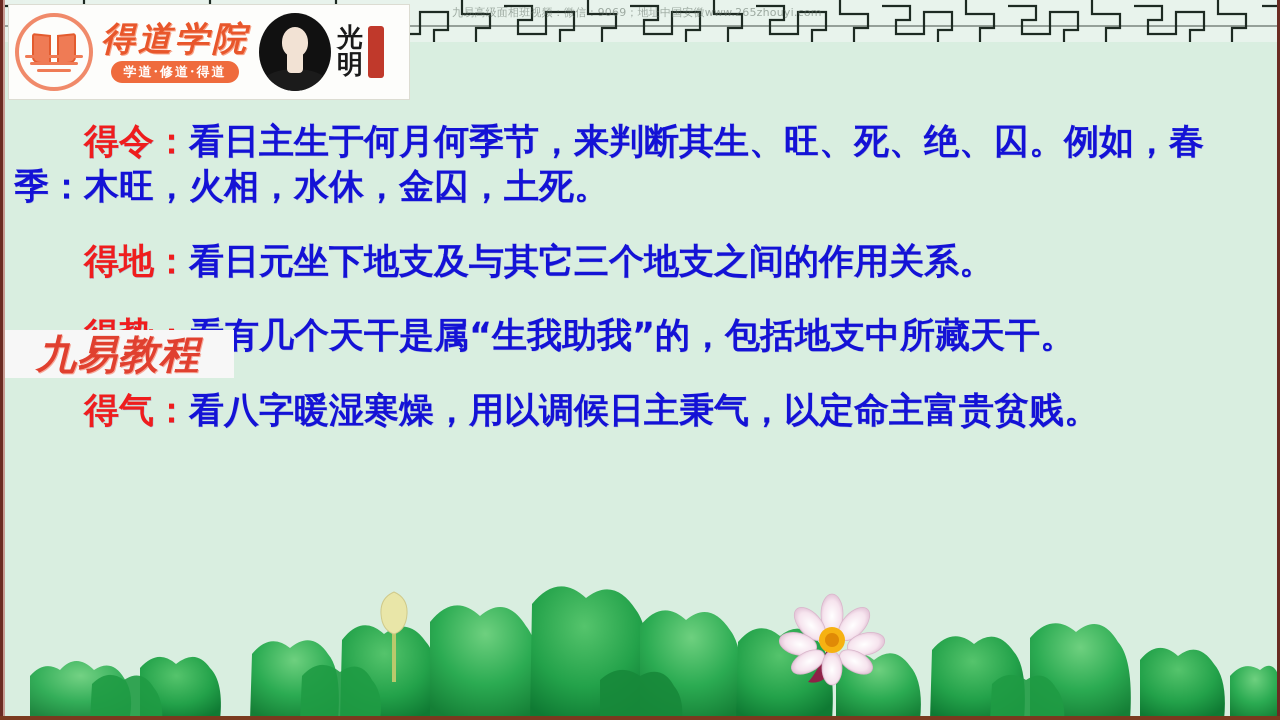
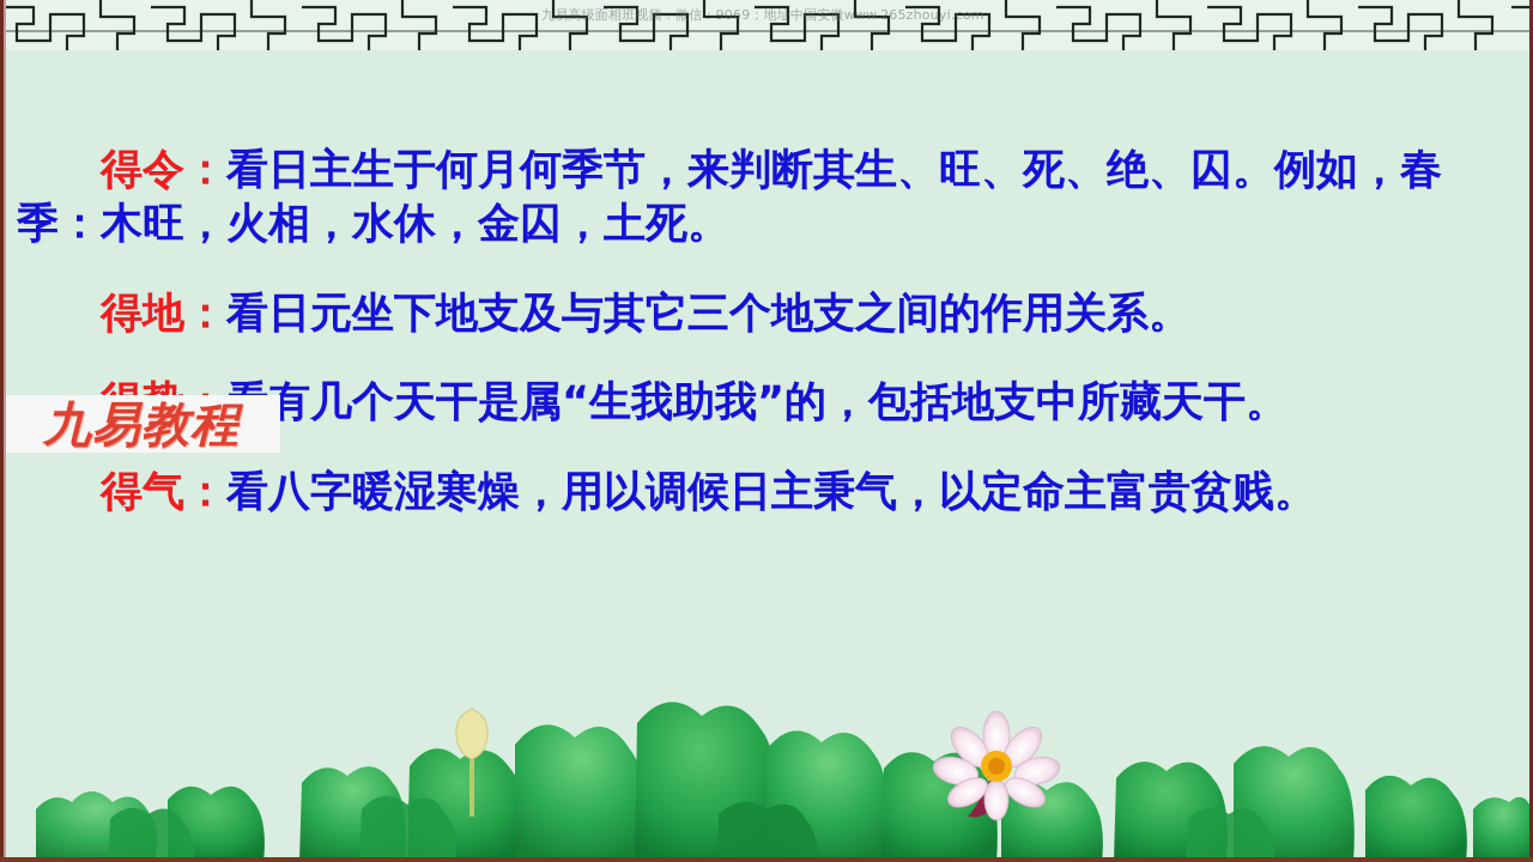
  九易高级面相班视频：微信：9069；地址中国安徽www.265zhouyi.com
- 得道学院
- 学道·修道·得道
- 光
- 明
  得令：看日主生于何月何季节，来判断其生、旺、死、绝、囚。例如，春季：木旺，火相，水休，金囚，土死。
  得地：看日元坐下地支及与其它三个地支之间的作用关系。
  有几个天干是属“生我助我”的，包括地支中所藏天干。
  得气：看八字暖湿寒燥，用以调候日主秉气，以定命主富贵贫贱。
  九易教程
